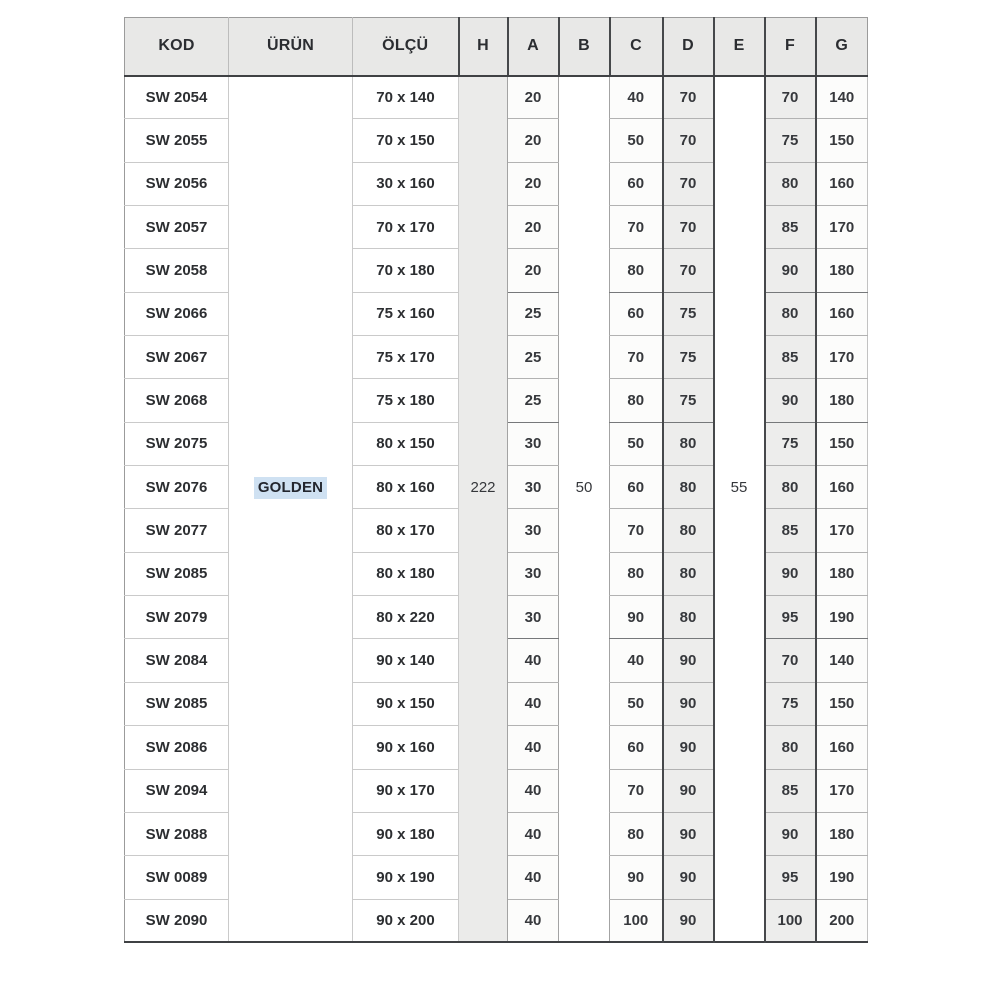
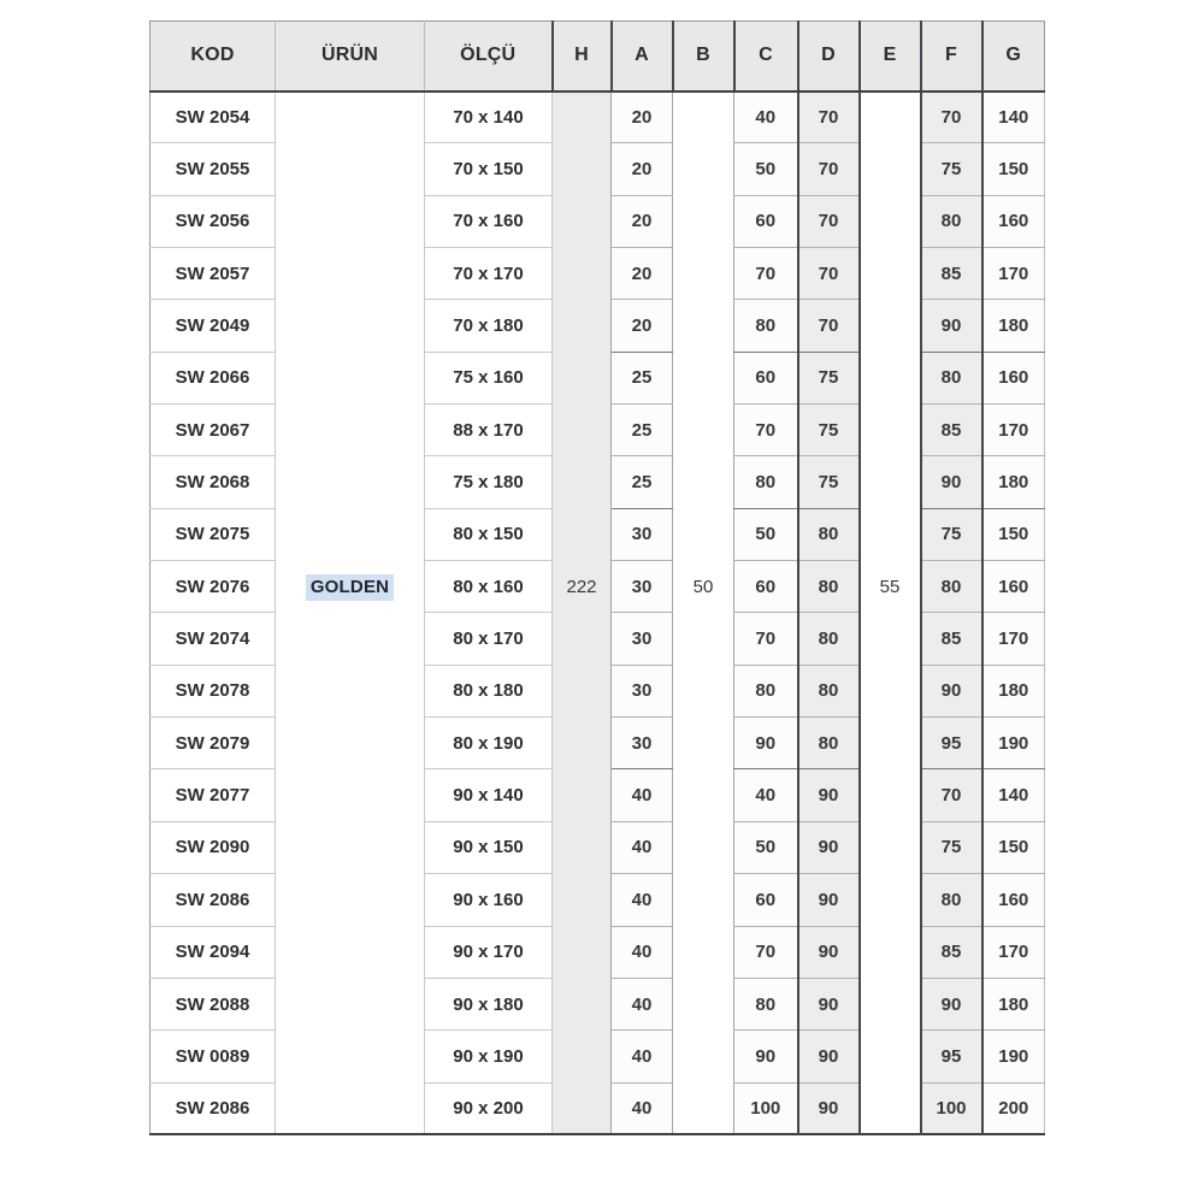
  KOD	ÜRÜN	ÖLÇÜ	H	A	B	C	D	E	F	G
  SW 2054	GOLDEN	70 x 140	222	20	50	40	70	55	70	140
  SW 2055	70 x 150	20	50	70	75	150
- SW 2056	30 x 160	20	60	70	80	160
+ SW 2056	70 x 160	20	60	70	80	160
  SW 2057	70 x 170	20	70	70	85	170
- SW 2058	70 x 180	20	80	70	90	180
+ SW 2049	70 x 180	20	80	70	90	180
  SW 2066	75 x 160	25	60	75	80	160
- SW 2067	75 x 170	25	70	75	85	170
+ SW 2067	88 x 170	25	70	75	85	170
  SW 2068	75 x 180	25	80	75	90	180
  SW 2075	80 x 150	30	50	80	75	150
  SW 2076	80 x 160	30	60	80	80	160
- SW 2077	80 x 170	30	70	80	85	170
+ SW 2074	80 x 170	30	70	80	85	170
- SW 2085	80 x 180	30	80	80	90	180
+ SW 2078	80 x 180	30	80	80	90	180
- SW 2079	80 x 220	30	90	80	95	190
+ SW 2079	80 x 190	30	90	80	95	190
- SW 2084	90 x 140	40	40	90	70	140
+ SW 2077	90 x 140	40	40	90	70	140
- SW 2085	90 x 150	40	50	90	75	150
+ SW 2090	90 x 150	40	50	90	75	150
  SW 2086	90 x 160	40	60	90	80	160
  SW 2094	90 x 170	40	70	90	85	170
  SW 2088	90 x 180	40	80	90	90	180
  SW 0089	90 x 190	40	90	90	95	190
- SW 2090	90 x 200	40	100	90	100	200
+ SW 2086	90 x 200	40	100	90	100	200
